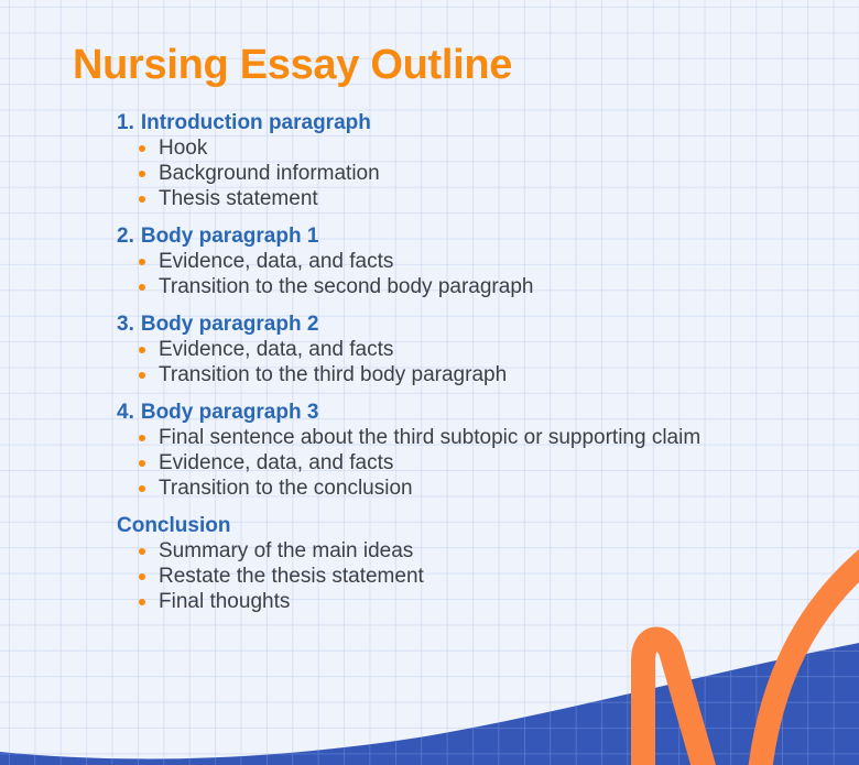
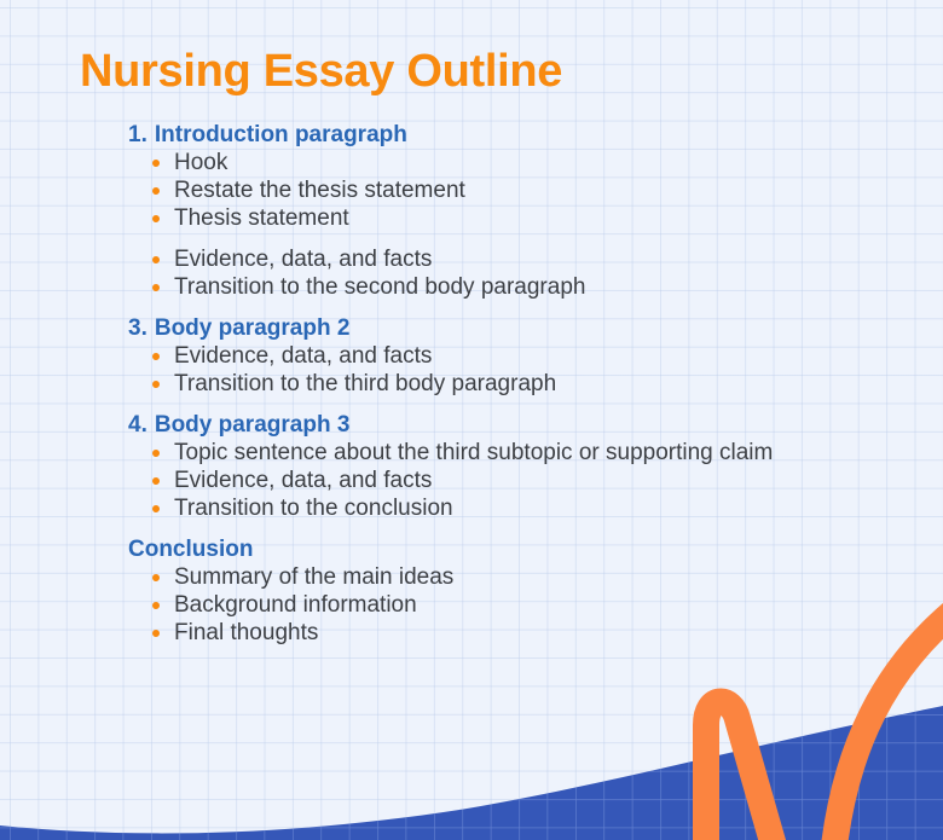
  Nursing Essay Outline
  1.
  Introduction paragraph
  Hook
- Background information
+ Restate the thesis statement
  Thesis statement
- 2.
- Body paragraph 1
  Evidence, data, and facts
  Transition to the second body paragraph
  3.
  Body paragraph 2
  Evidence, data, and facts
  Transition to the third body paragraph
  4.
  Body paragraph 3
- Final sentence about the third subtopic or supporting claim
+ Topic sentence about the third subtopic or supporting claim
  Evidence, data, and facts
  Transition to the conclusion
  Conclusion
  Summary of the main ideas
- Restate the thesis statement
+ Background information
  Final thoughts
